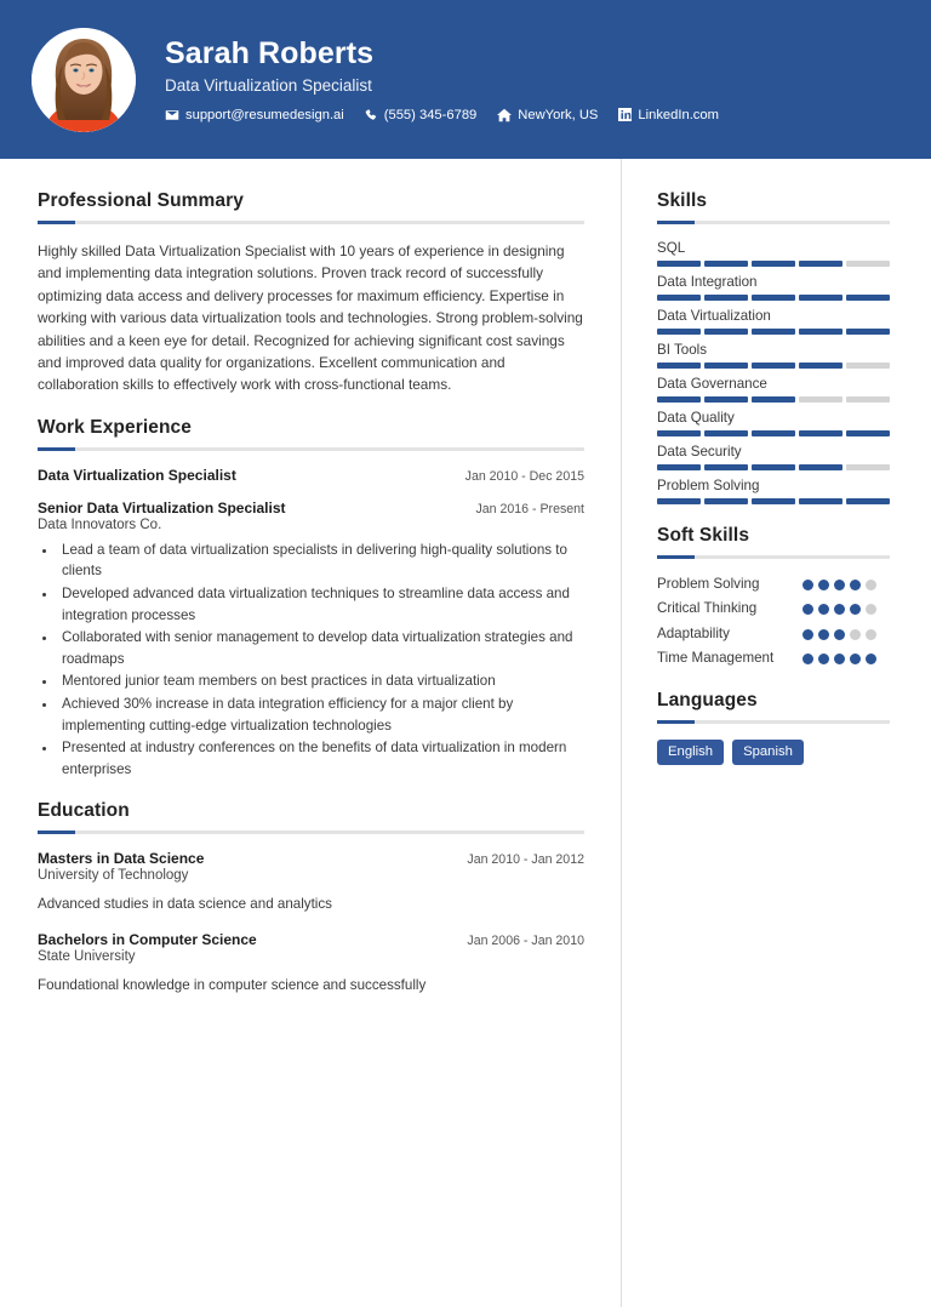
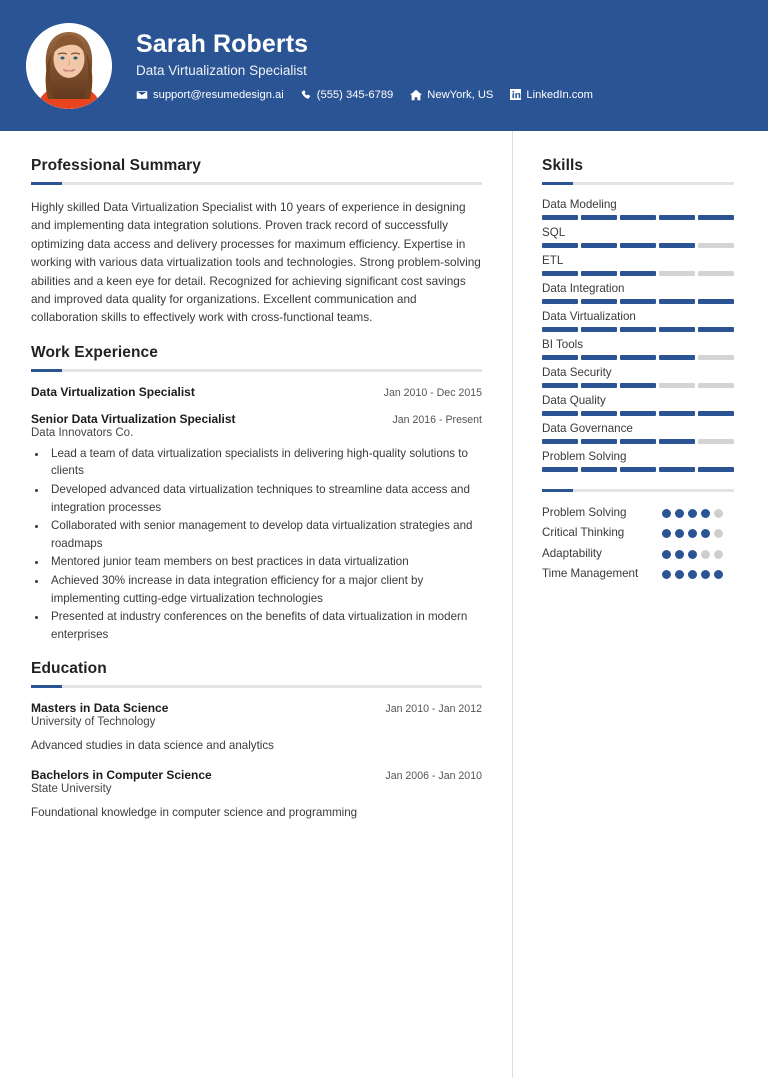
  Sarah Roberts
  Data Virtualization Specialist
  support@resumedesign.ai
  (555) 345-6789
  NewYork, US
  LinkedIn.com
  Professional Summary
  Highly skilled Data Virtualization Specialist with 10 years of experience in designing and implementing data integration solutions. Proven track record of successfully optimizing data access and delivery processes for maximum efficiency. Expertise in working with various data virtualization tools and technologies. Strong problem-solving abilities and a keen eye for detail. Recognized for achieving significant cost savings and improved data quality for organizations. Excellent communication and collaboration skills to effectively work with cross-functional teams.
  Work Experience
  Data Virtualization Specialist
  Jan 2010 - Dec 2015
  Senior Data Virtualization Specialist
  Jan 2016 - Present
  Data Innovators Co.
  Lead a team of data virtualization specialists in delivering high-quality solutions to clients
  Developed advanced data virtualization techniques to streamline data access and integration processes
  Collaborated with senior management to develop data virtualization strategies and roadmaps
  Mentored junior team members on best practices in data virtualization
  Achieved 30% increase in data integration efficiency for a major client by implementing cutting-edge virtualization technologies
  Presented at industry conferences on the benefits of data virtualization in modern enterprises
  Education
  Masters in Data Science
  Jan 2010 - Jan 2012
  University of Technology
  Advanced studies in data science and analytics
  Bachelors in Computer Science
  Jan 2006 - Jan 2010
  State University
- Foundational knowledge in computer science and successfully
+ Foundational knowledge in computer science and programming
  Skills
+ Data Modeling
  SQL
+ ETL
  Data Integration
  Data Virtualization
  BI Tools
- Data Governance
+ Data Security
  Data Quality
- Data Security
+ Data Governance
  Problem Solving
- Soft Skills
  Problem Solving
  Critical Thinking
  Adaptability
  Time Management
- Languages
- English
- Spanish
